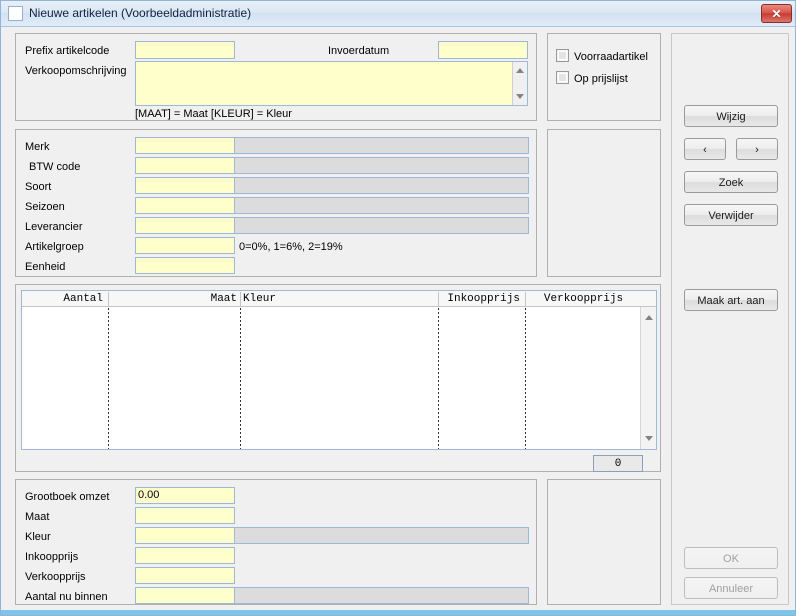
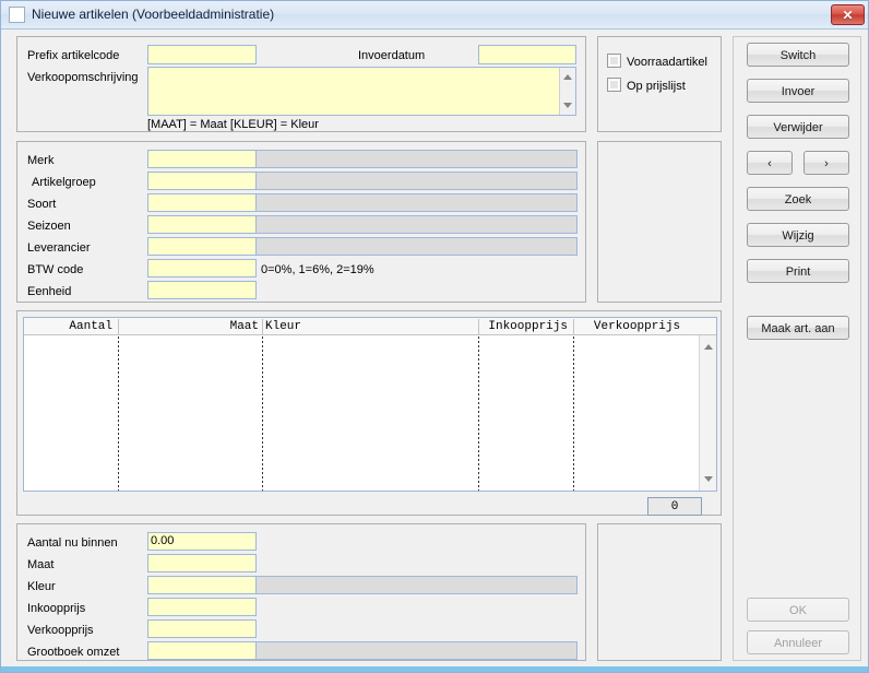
  Nieuwe artikelen (Voorbeeldadministratie)
  ✕
  Prefix artikelcode
  Invoerdatum
  Verkoopomschrijving
  [MAAT] = Maat [KLEUR] = Kleur
  Voorraadartikel
  Op prijslijst
  Merk
- BTW code
+ Artikelgroep
  Soort
  Seizoen
  Leverancier
- Artikelgroep
+ BTW code
  0=0%, 1=6%, 2=19%
  Eenheid
  Aantal
  Maat
  Kleur
  Inkoopprijs
  Verkoopprijs
  0
- Grootboek omzet
+ Aantal nu binnen
  0.00
  Maat
  Kleur
  Inkoopprijs
  Verkoopprijs
- Aantal nu binnen
+ Grootboek omzet
+ Switch
+ Invoer
- Wijzig
+ Verwijder
  ‹
  ›
  Zoek
- Verwijder
+ Wijzig
+ Print
  Maak art. aan
  OK
  Annuleer
